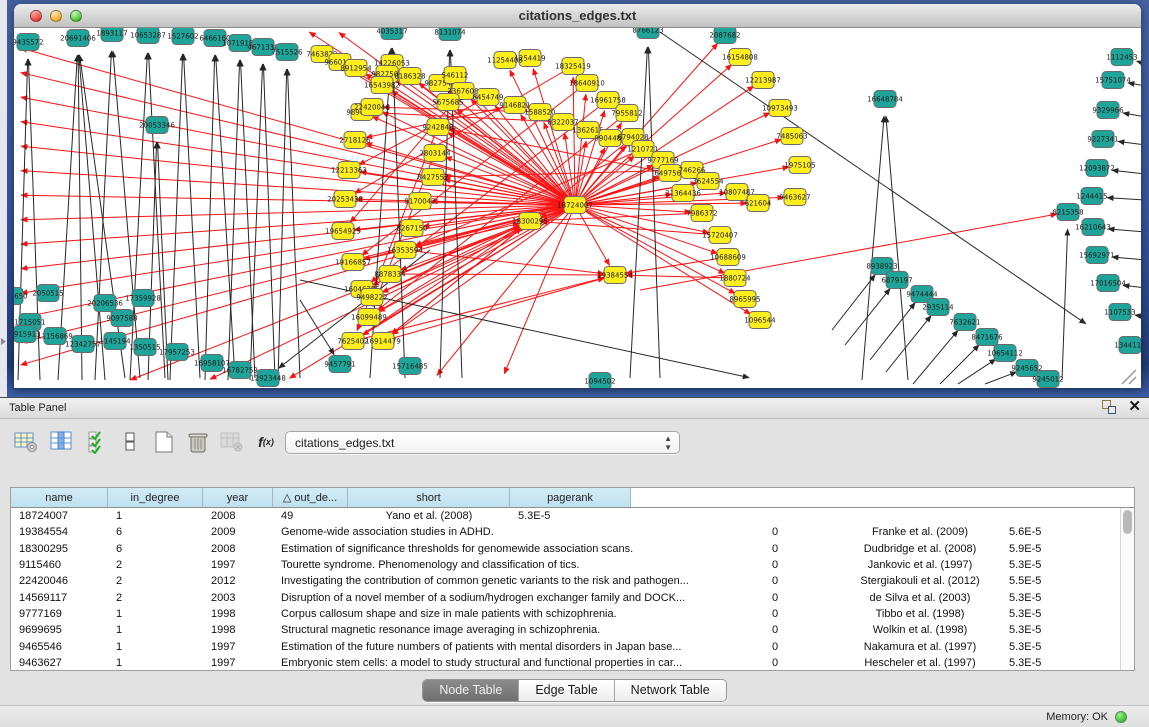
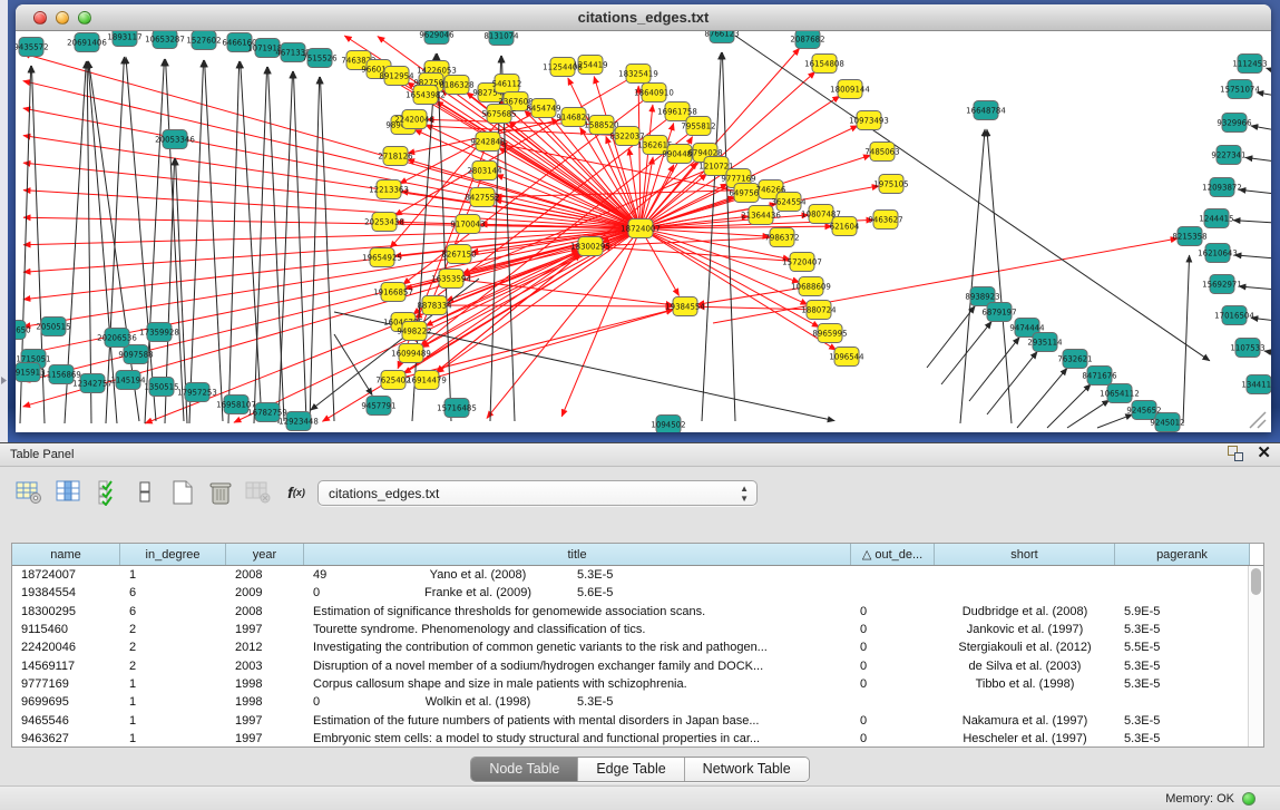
  citations_edges.txt
  9435572
  20691406
  1893117
  10653287
  1527602
  6466160
  1071918
  467133
  7515526
  20053346
- 4035317
+ 9629046
  8131074
  8766123
  2087682
  16648784
  2050515
  1715051
  915913
  11156869
  12342757
  1145194
  9097588
  20206536
  17359928
  1350515
  17957253
  16958107
  16782759
  12923448
  9457791
  15716485
  1094502
  8938923
  6879197
  9474444
  2935114
  7632621
  8471676
  10654112
  9245652
  9245012
  8215358
  1112453
  15751074
  9329966
  9227341
  12093872
  1244415
  16210643
  15692971
  17016504
  1107533
  134411
  18724007
  74638
  96601
  8912954
  14226053
  982750
  16543982
  8186328
  98275
  546112
  2367608
  5675685
  8454749
  9146821
  1588520
  8322037
  18325419
  18640910
  16961758
  7955812
  136261
  990448
  6794028
  1210721
  1254419
  11254408
  22420046
  2718126
  12213363
  20253438
  19654925
  19166857
  16099489
  7625402
  9242848
  2803144
  8427552
  9170043
  8267150
  16353594
  8878334
  9498222
  16914479
  18300295
  19384554
  9777169
  649756
  746266
  3624554
  21364436
  10807487
  9463627
  621604
  7986372
  15720407
  10688609
  1880724
  8965995
  1096544
  16154808
- 12213987
+ 18009144
  10973493
  7485063
  1975105
  Table Panel
  ✕
  f
  (x)
  citations_edges.txt
  ▲
  ▼
  name
  in_degree
  year
+ title
  △ out_de...
  short
  pagerank
  18724007
  1
  2008
  49
  Yano et al. (2008)
  5.3E-5
  19384554
  6
  2009
- Genome-wide association studies in ADHD.
  0
  Franke et al. (2009)
  5.6E-5
  18300295
  6
  2008
  Estimation of significance thresholds for genomewide association scans.
  0
  Dudbridge et al. (2008)
  5.9E-5
  9115460
  2
  1997
  Tourette syndrome. Phenomenology and classification of tics.
  0
  Jankovic et al. (1997)
  5.3E-5
  22420046
  2
  2012
  Investigating the contribution of common genetic variants to the risk and pathogen...
  0
  Stergiakouli et al. (2012)
  5.5E-5
  14569117
  2
  2003
  Disruption of a novel member of a sodium/hydrogen exchanger family and DOCK...
  0
  de Silva et al. (2003)
  5.3E-5
  9777169
  1
  1998
  Corpus callosum shape and size in male patients with schizophrenia.
  0
  Tibbo et al. (1998)
  5.3E-5
  9699695
  1
  1998
- Structural magnetic resonance image averaging in schizophrenia.
  0
  Wolkin et al. (1998)
  5.3E-5
  9465546
  1
  1997
  Estimation of the future numbers of patients with mental disorders in Japan base...
  0
  Nakamura et al. (1997)
  5.3E-5
  9463627
  1
  1997
  Embryonic stem cells: a model to study structural and functional properties in car...
  0
  Hescheler et al. (1997)
  5.3E-5
  Node Table
  Edge Table
  Network Table
  Memory: OK
